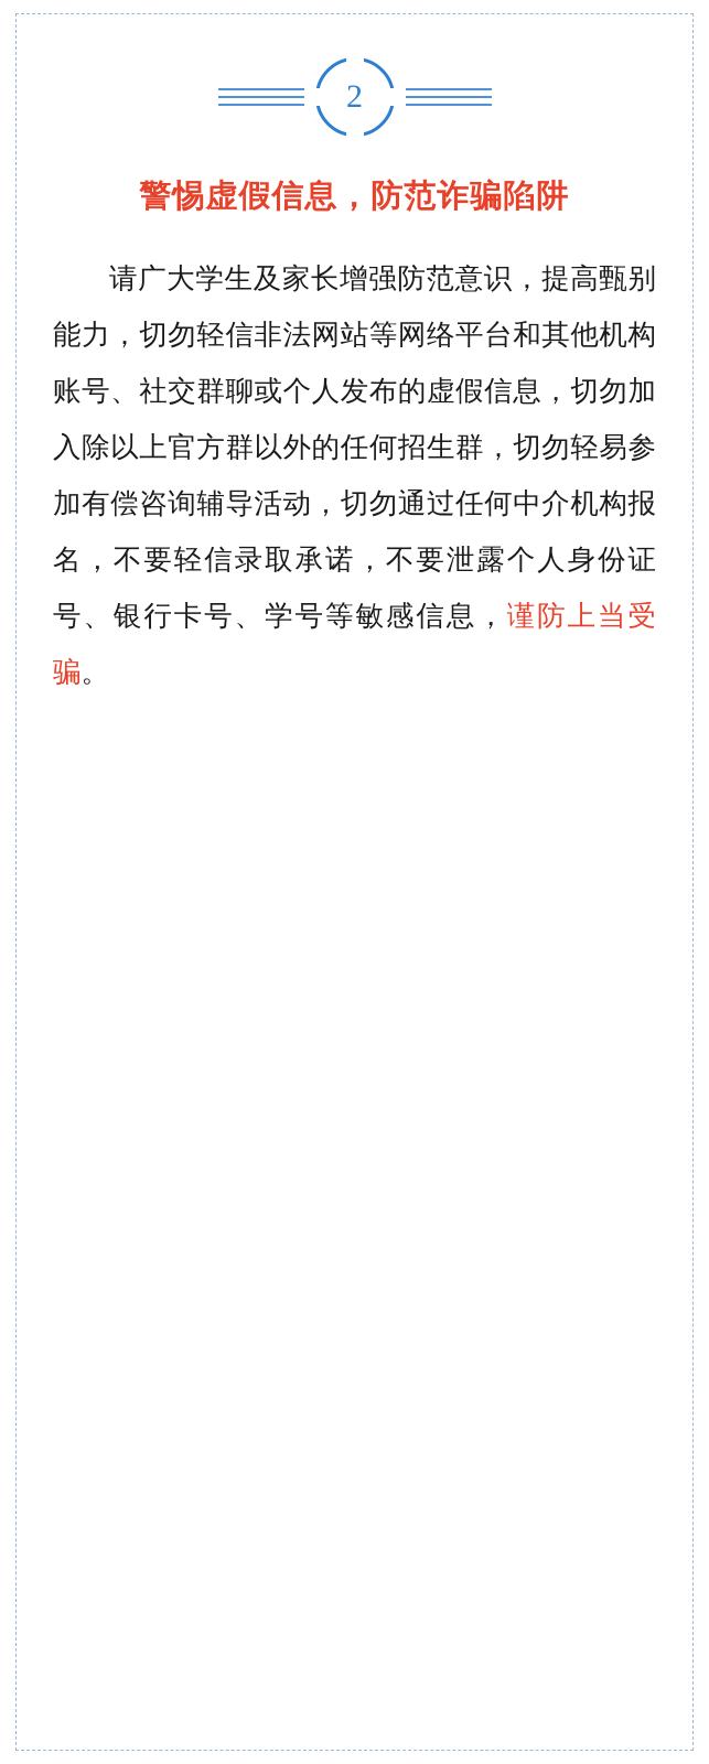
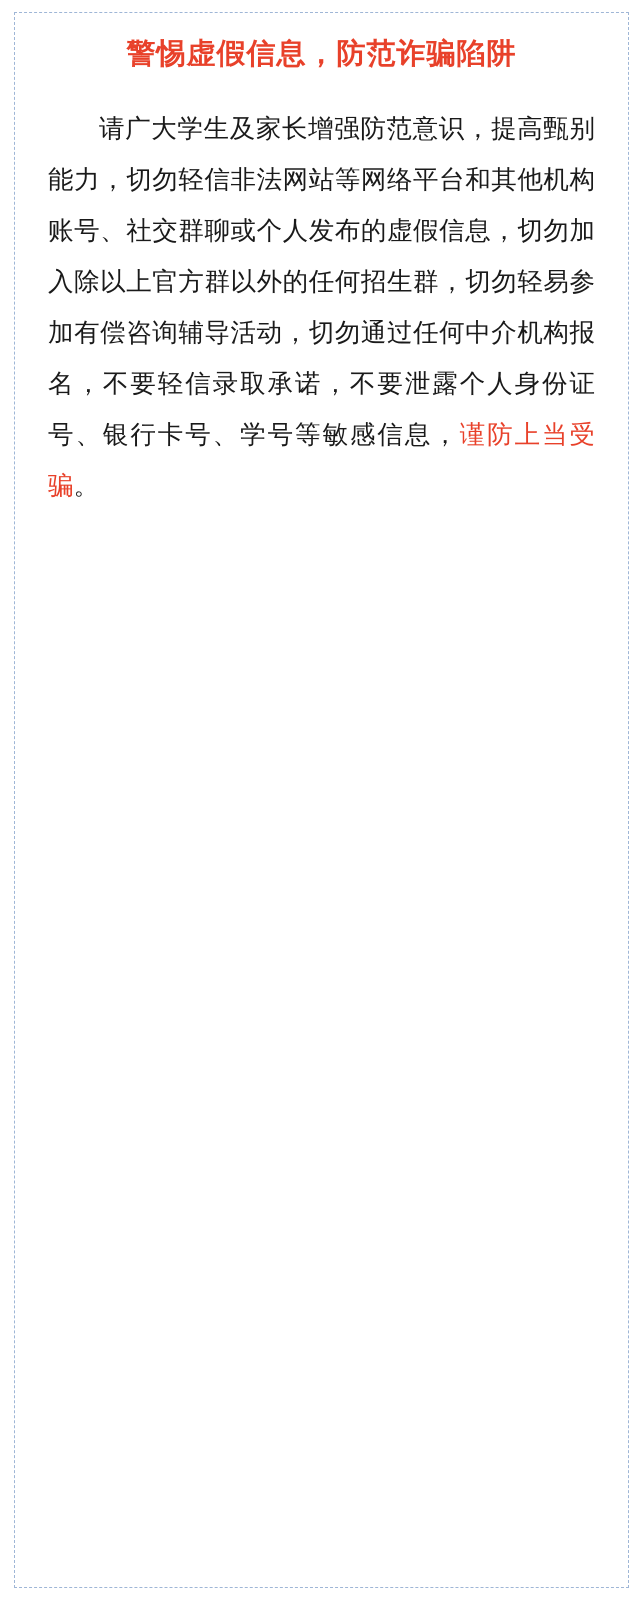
- 2
  警惕虚假信息，防范诈骗陷阱
  请广大学生及家长增强防范意识，提高甄别能力，切勿轻信非法网站等网络平台和其他机构账号、社交群聊或个人发布的虚假信息，切勿加入除以上官方群以外的任何招生群，切勿轻易参加有偿咨询辅导活动，切勿通过任何中介机构报名，不要轻信录取承诺，不要泄露个人身份证号、银行卡号、学号等敏感信息，谨防上当受骗。
